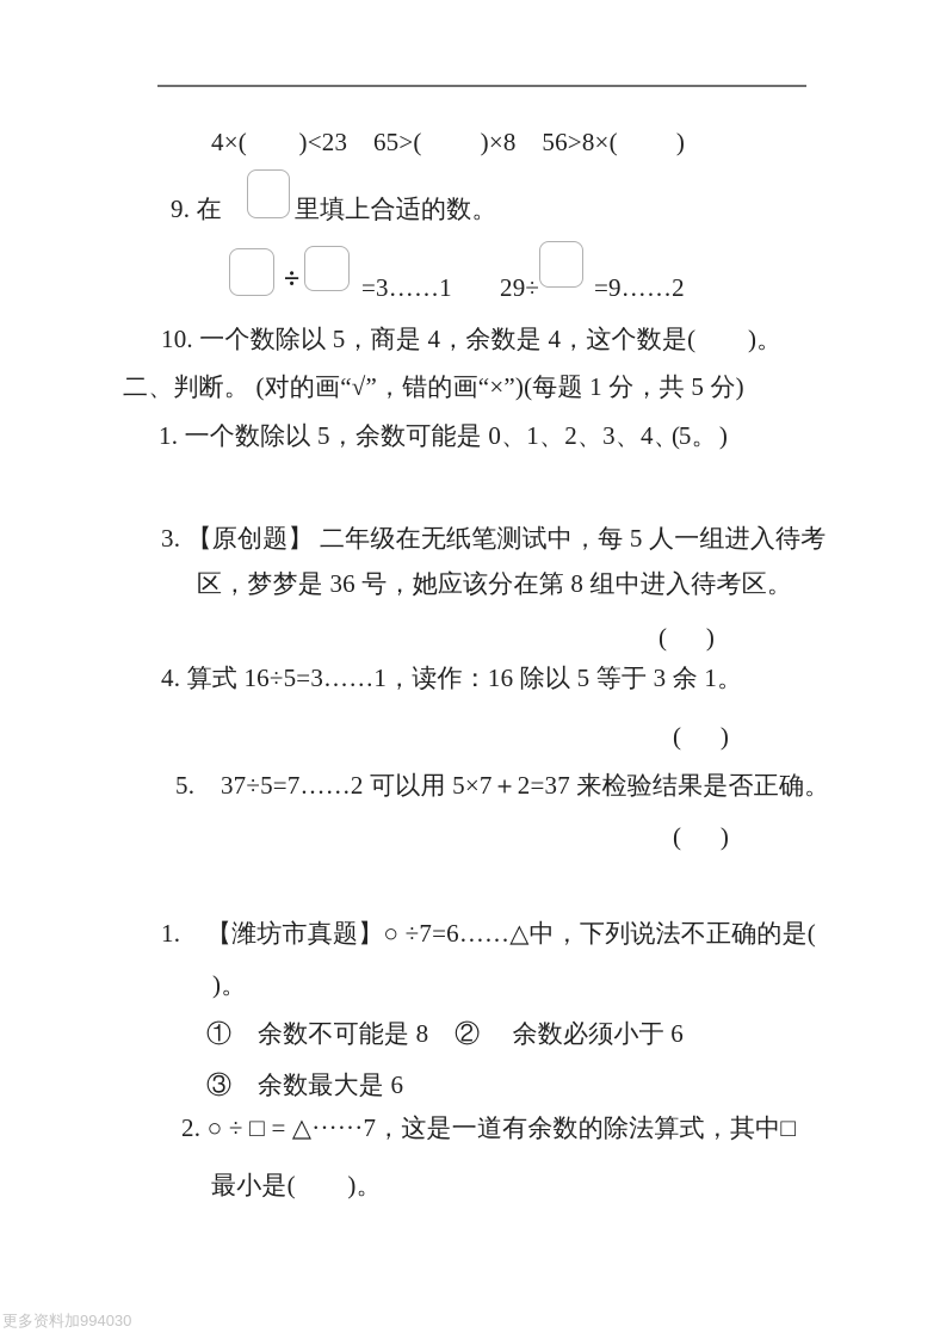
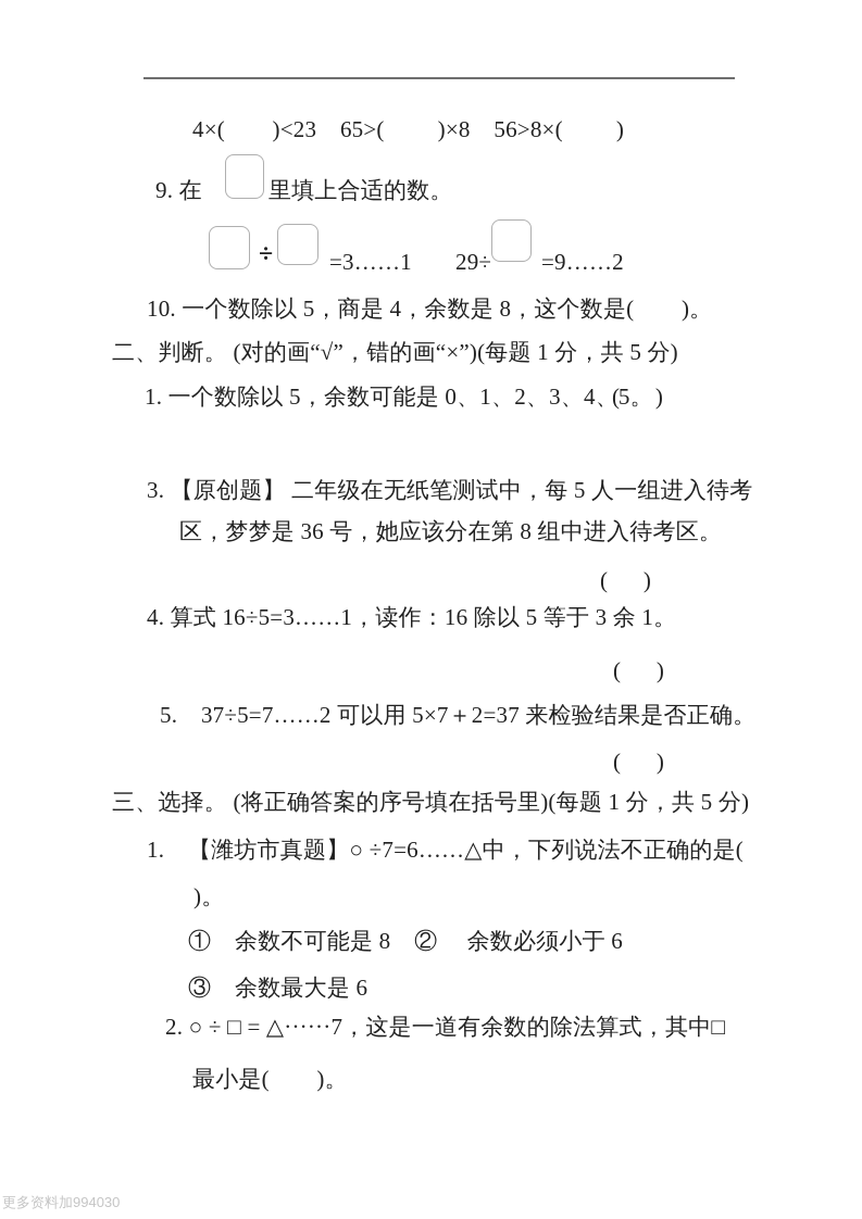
  4×( )<23 65>( )×8 56>8×( )
  9. 在
  里填上合适的数。
  ÷
  =3……1
  29÷
  =9……2
- 10. 一个数除以 5，商是 4，余数是 4，这个数是( )。
+ 10. 一个数除以 5，商是 4，余数是 8，这个数是( )。
  二、判断。 (对的画“√”，错的画“×”)(每题 1 分，共 5 分)
  1. 一个数除以 5，余数可能是 0、1、2、3、4、5。
  ( )
  3. 【原创题】 二年级在无纸笔测试中，每 5 人一组进入待考
  区，梦梦是 36 号，她应该分在第 8 组中进入待考区。
  ( )
  4. 算式 16÷5=3……1，读作：16 除以 5 等于 3 余 1。
  ( )
  5. 37÷5=7……2 可以用 5×7＋2=37 来检验结果是否正确。
  ( )
+ 三、选择。 (将正确答案的序号填在括号里)(每题 1 分，共 5 分)
  1. 【潍坊市真题】○ ÷7=6……△中，下列说法不正确的是(
  )。
  ① 余数不可能是 8 ② 余数必须小于 6
  ③ 余数最大是 6
  2. ○ ÷ □ = △······7，这是一道有余数的除法算式，其中□
  最小是( )。
  更多资料加994030
